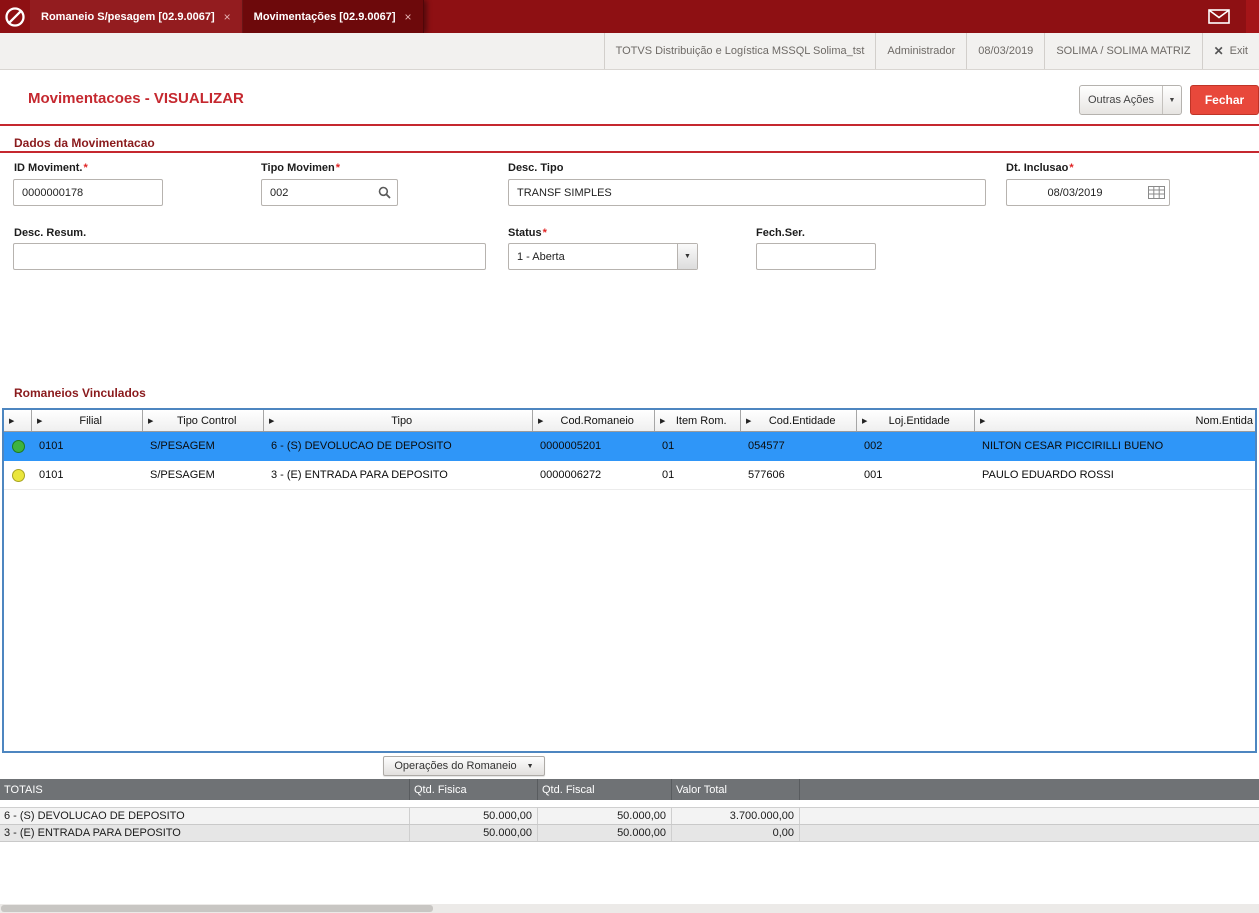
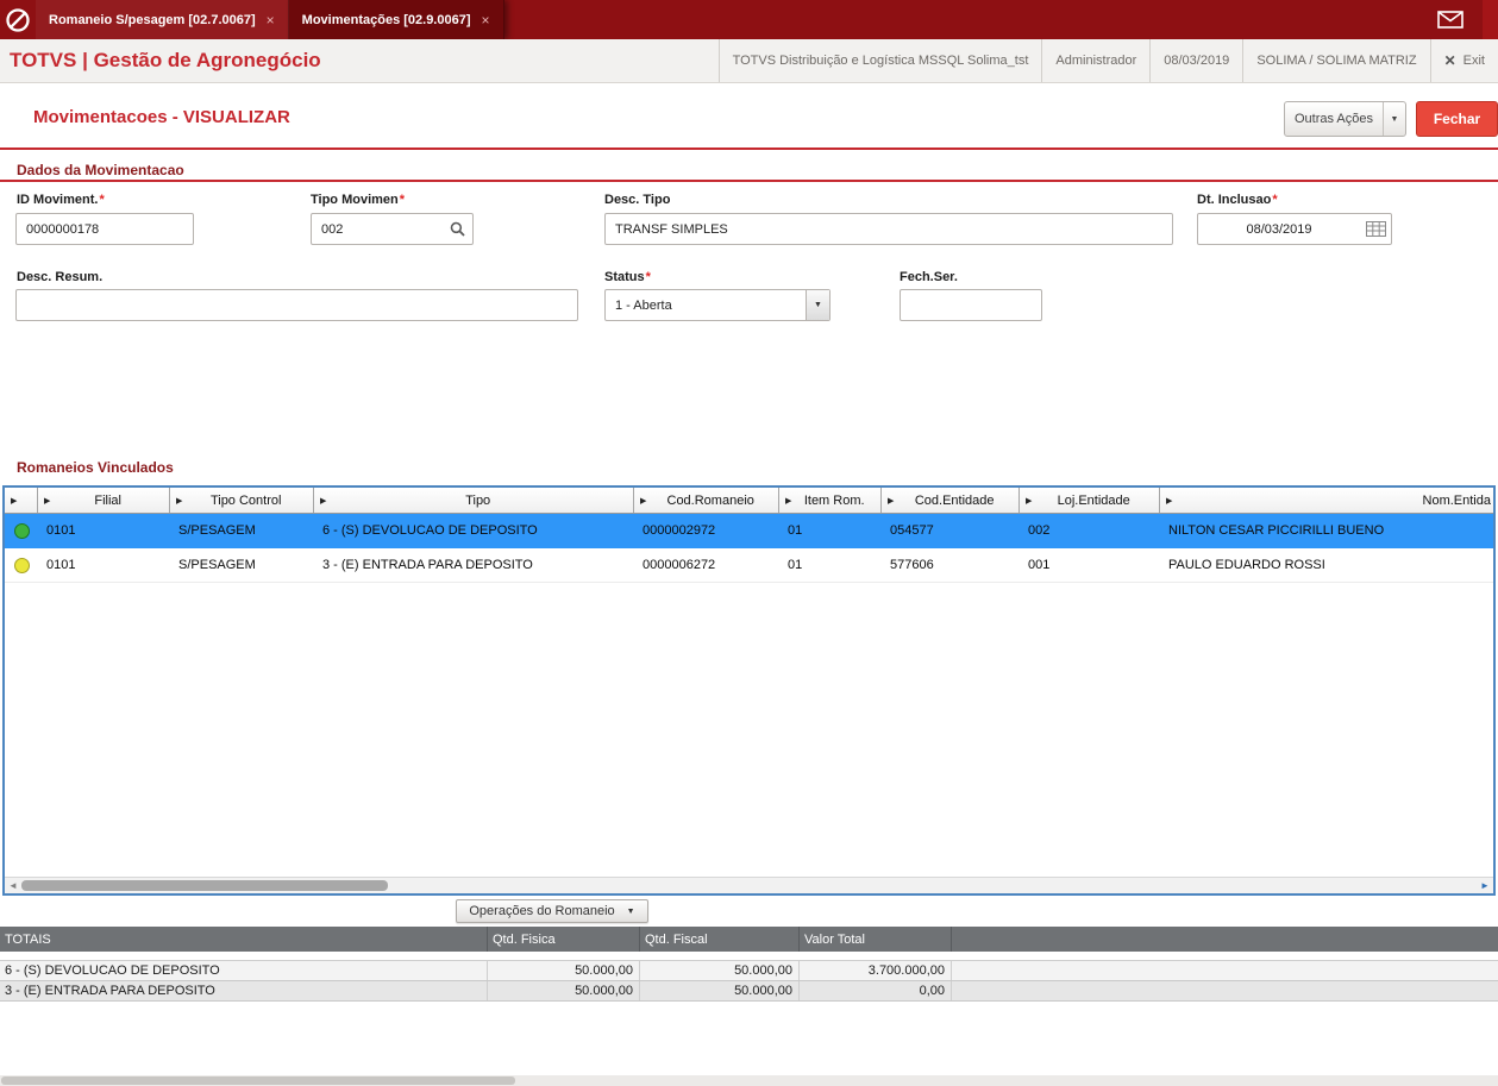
- Romaneio S/pesagem [02.9.0067]
+ Romaneio S/pesagem [02.7.0067]
  ×
  Movimentações [02.9.0067]
  ×
+ TOTVS | Gestão de Agronegócio
  TOTVS Distribuição e Logística MSSQL Solima_tst
  Administrador
  08/03/2019
  SOLIMA / SOLIMA MATRIZ
  ✕
  Exit
  Movimentacoes - VISUALIZAR
  Outras Ações
  Fechar
  Dados da Movimentacao
  ID Moviment.*
  0000000178
  Tipo Movimen*
  002
  Desc. Tipo
  TRANSF SIMPLES
  Dt. Inclusao*
  08/03/2019
  Desc. Resum.
  Status*
  1 - Aberta
  Fech.Ser.
  Romaneios Vinculados
  Filial
  Tipo Control
  Tipo
  Cod.Romaneio
  Item Rom.
  Cod.Entidade
  Loj.Entidade
  Nom.Entida
  0101
  S/PESAGEM
  6 - (S) DEVOLUCAO DE DEPOSITO
- 0000005201
+ 0000002972
  01
  054577
  002
  NILTON CESAR PICCIRILLI BUENO
  0101
  S/PESAGEM
  3 - (E) ENTRADA PARA DEPOSITO
  0000006272
  01
  577606
  001
  PAULO EDUARDO ROSSI
+ ◄
+ ►
  Operações do Romaneio
  TOTAIS
  Qtd. Fisica
  Qtd. Fiscal
  Valor Total
  6 - (S) DEVOLUCAO DE DEPOSITO
  50.000,00
  50.000,00
  3.700.000,00
  3 - (E) ENTRADA PARA DEPOSITO
  50.000,00
  50.000,00
  0,00
